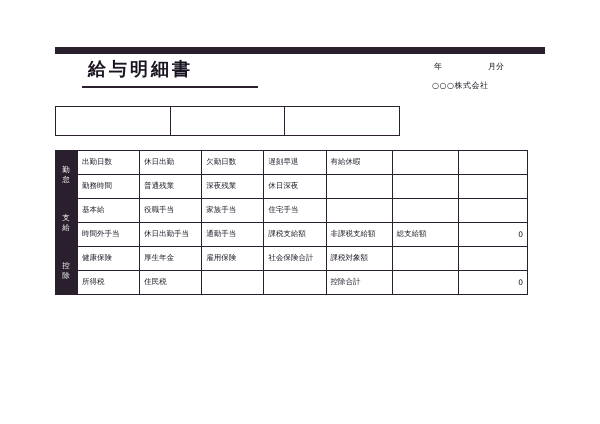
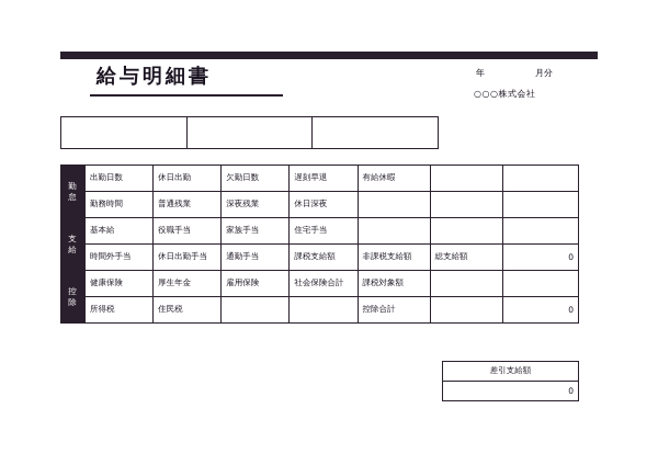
  給与明細書
  年
  月分
  ○○○株式会社
  勤怠	出勤日数	休日出勤	欠勤日数	遅刻早退	有給休暇
  勤務時間	普通残業	深夜残業	休日深夜
  支給	基本給	役職手当	家族手当	住宅手当
  時間外手当	休日出勤手当	通勤手当	課税支給額	非課税支給額	総支給額	0
  控除	健康保険	厚生年金	雇用保険	社会保険合計	課税対象額
  所得税	住民税			控除合計		0
+ 差引支給額
+ 0
